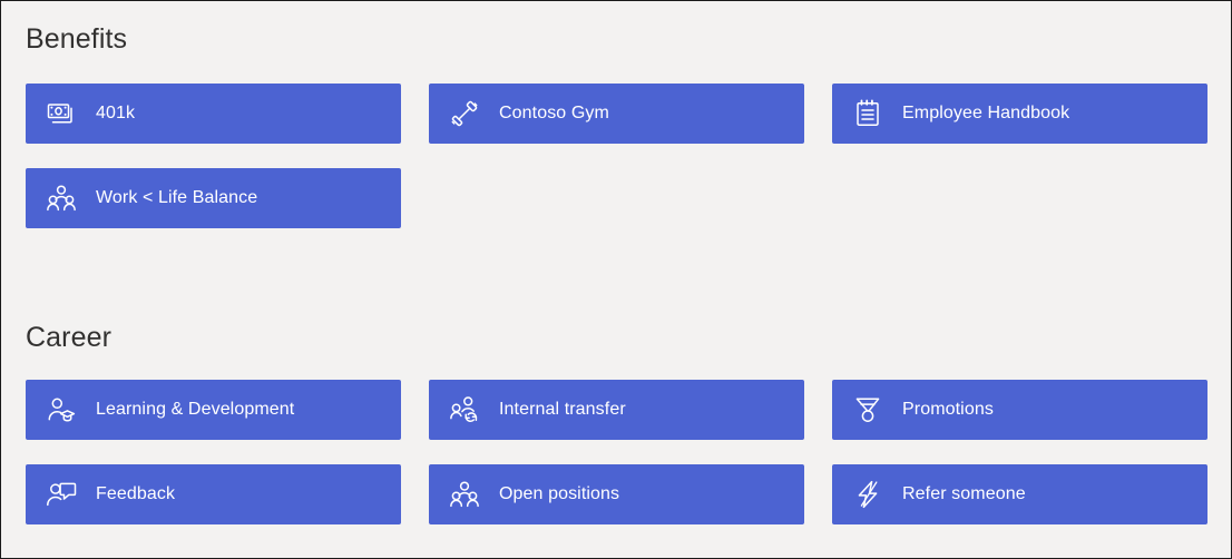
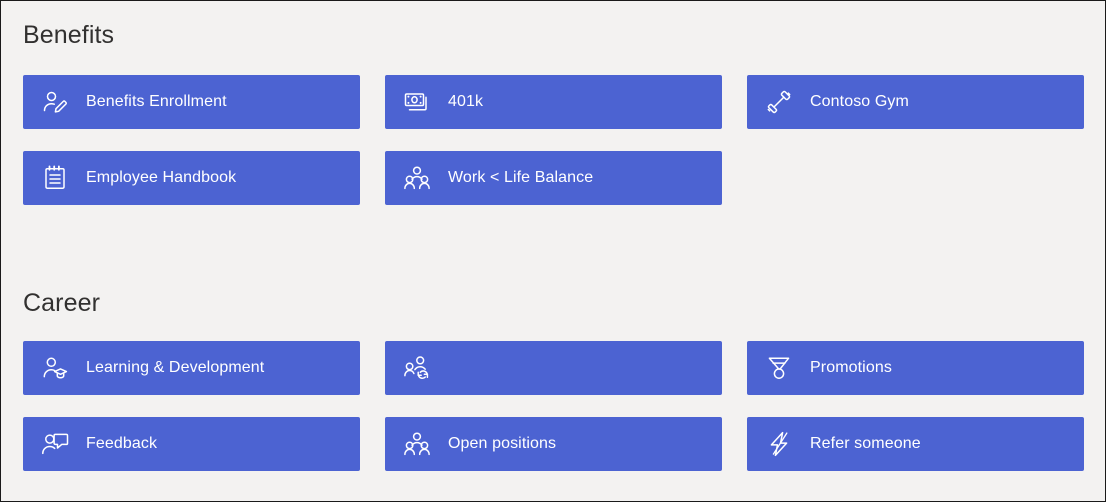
  Benefits
+ Benefits Enrollment
  401k
  Contoso Gym
  Employee Handbook
  Work < Life Balance
  Career
  Learning & Development
- Internal transfer
  Promotions
  Feedback
  Open positions
  Refer someone
